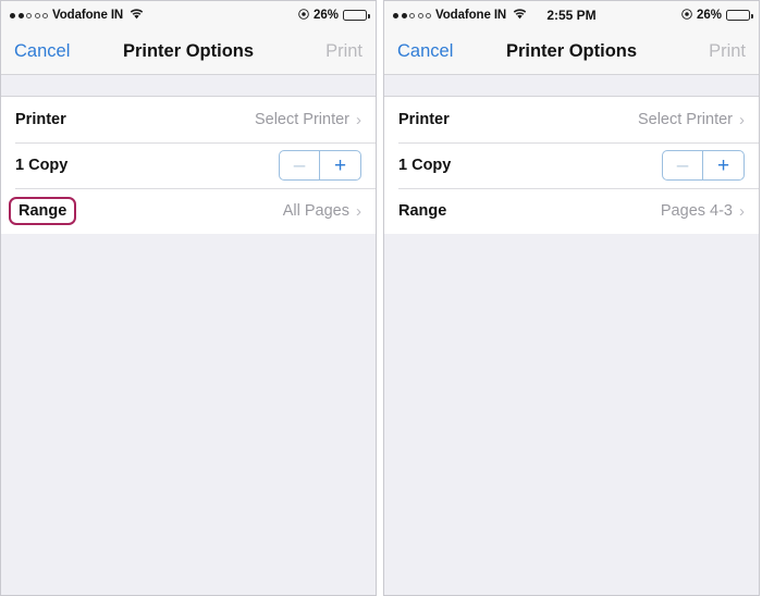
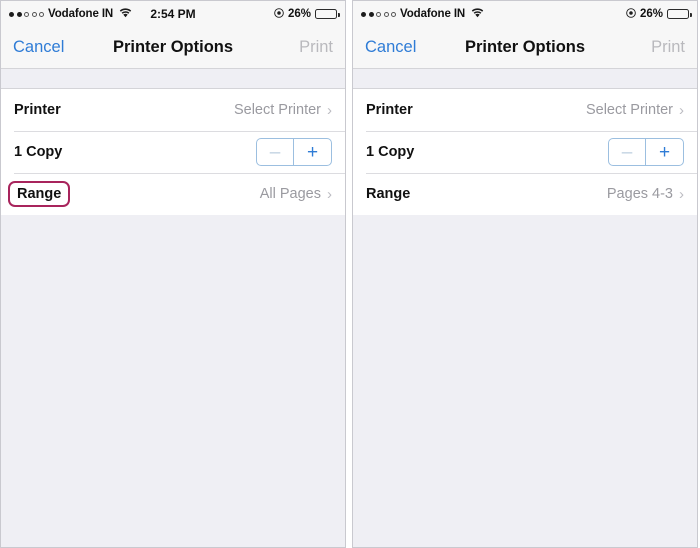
  Vodafone IN
+ 2:54 PM
  26%
  Cancel
  Printer Options
  Print
  Printer
  Select Printer
  ›
  1 Copy
  –
  +
  Range
  All Pages
  ›
  Vodafone IN
- 2:55 PM
  26%
  Cancel
  Printer Options
  Print
  Printer
  Select Printer
  ›
  1 Copy
  –
  +
  Range
  Pages 4-3
  ›
